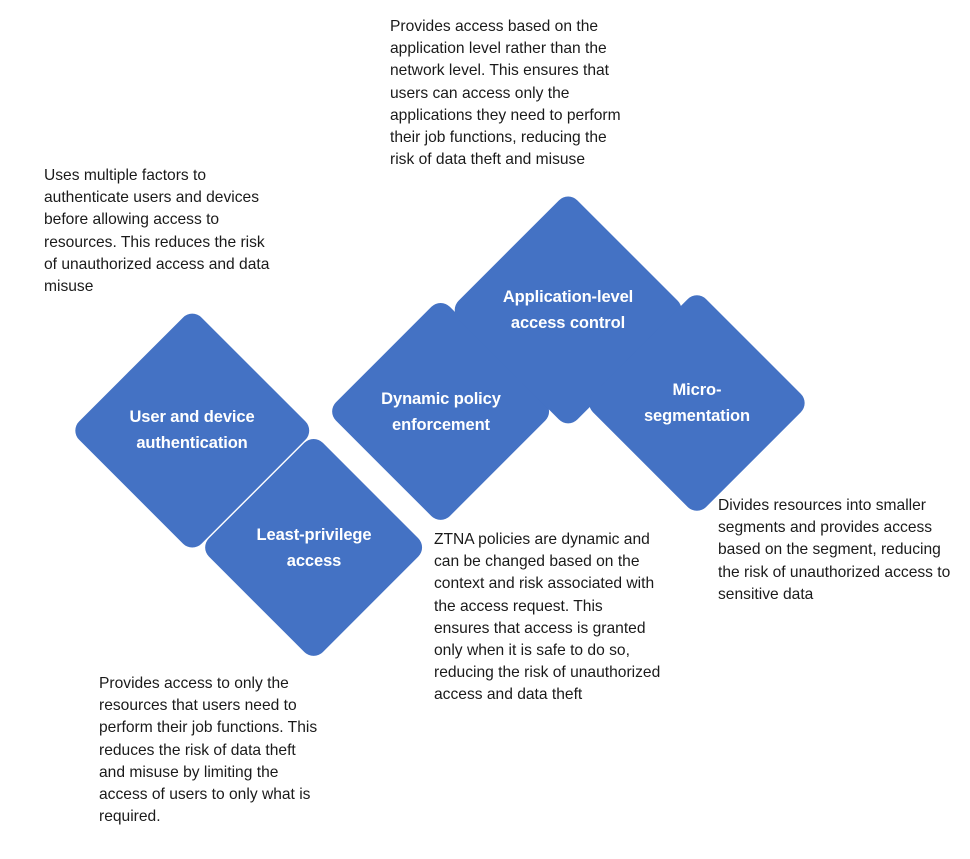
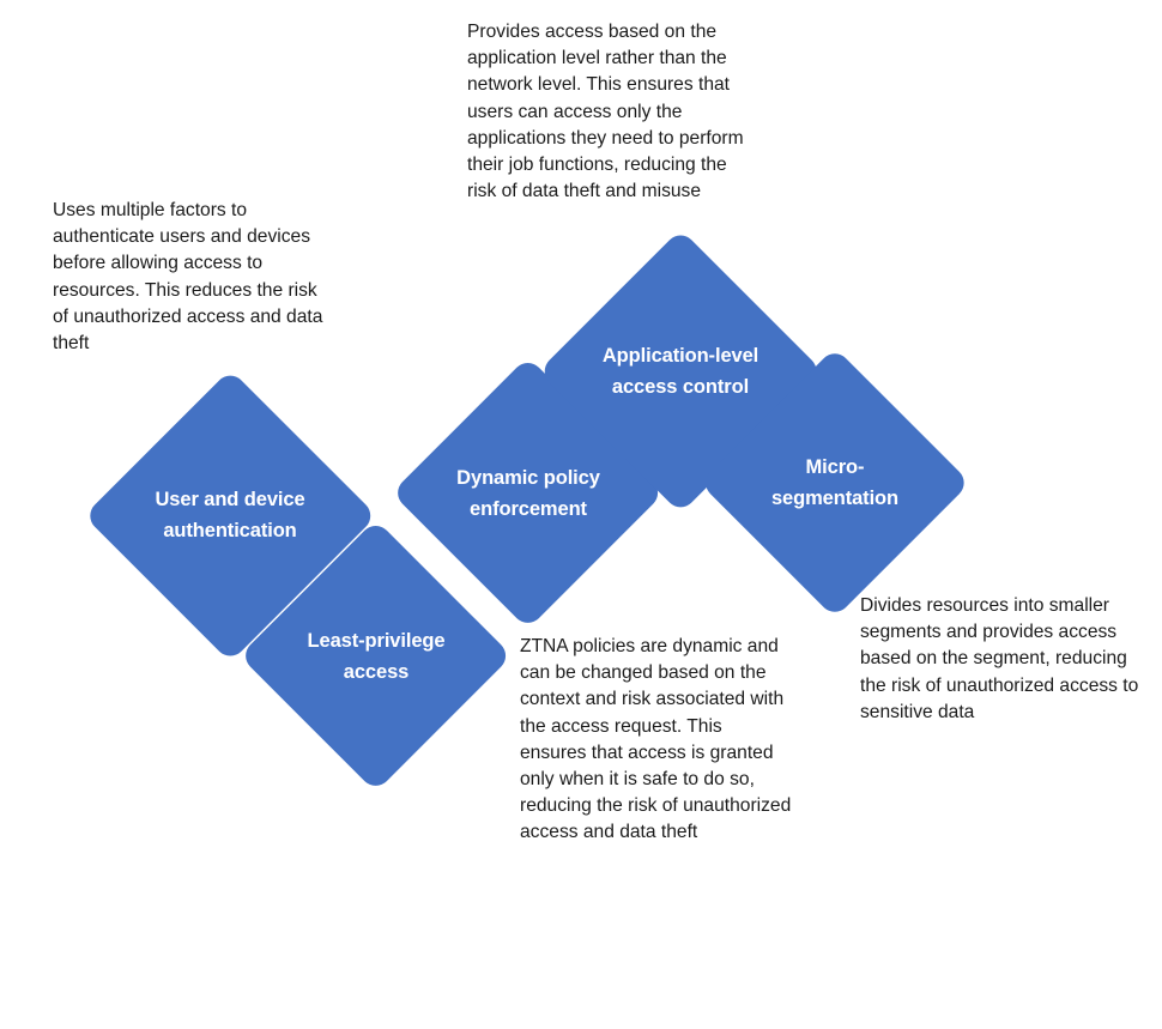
  User and device
  authentication
  Least-privilege
  access
  Dynamic policy
  enforcement
  Application-level
  access control
  Micro-
  segmentation
  Provides access based on the application level rather than the network level. This ensures that users can access only the applications they need to perform their job functions, reducing the risk of data theft and misuse
- Uses multiple factors to authenticate users and devices before allowing access to resources. This reduces the risk of unauthorized access and data misuse
+ Uses multiple factors to authenticate users and devices before allowing access to resources. This reduces the risk of unauthorized access and data theft
  Divides resources into smaller segments and provides access based on the segment, reducing the risk of unauthorized access to sensitive data
  ZTNA policies are dynamic and can be changed based on the context and risk associated with the access request. This ensures that access is granted only when it is safe to do so, reducing the risk of unauthorized access and data theft
- Provides access to only the resources that users need to perform their job functions. This reduces the risk of data theft and misuse by limiting the access of users to only what is required.
